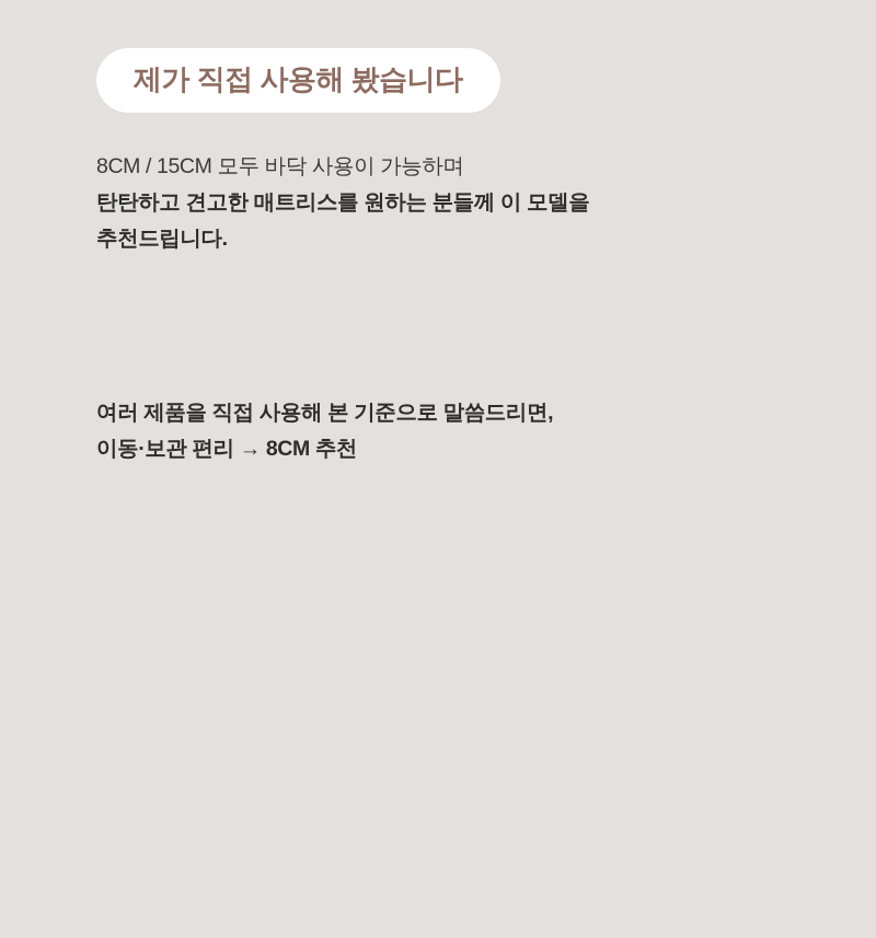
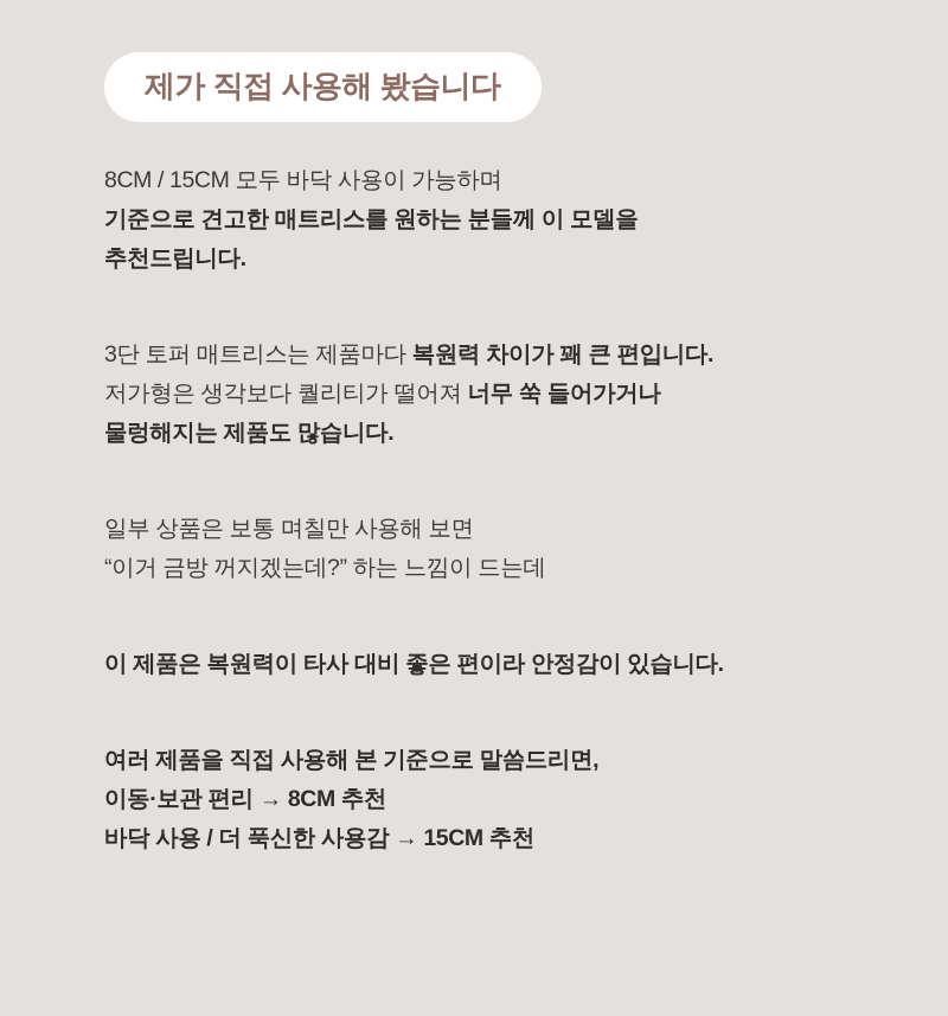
  제가 직접 사용해 봤습니다
  8CM / 15CM 모두 바닥 사용이 가능하며
- 탄탄하고 견고한 매트리스를 원하는 분들께 이 모델을
+ 기준으로 견고한 매트리스를 원하는 분들께 이 모델을
  추천드립니다.
+ 3단 토퍼 매트리스는 제품마다 복원력 차이가 꽤 큰 편입니다.
+ 저가형은 생각보다 퀄리티가 떨어져 너무 쑥 들어가거나
+ 물렁해지는 제품도 많습니다.
+ 일부 상품은 보통 며칠만 사용해 보면
+ “이거 금방 꺼지겠는데?” 하는 느낌이 드는데
+ 이 제품은 복원력이 타사 대비 좋은 편이라 안정감이 있습니다.
  여러 제품을 직접 사용해 본 기준으로 말씀드리면,
  이동·보관 편리 → 8CM 추천
+ 바닥 사용 / 더 푹신한 사용감 → 15CM 추천
